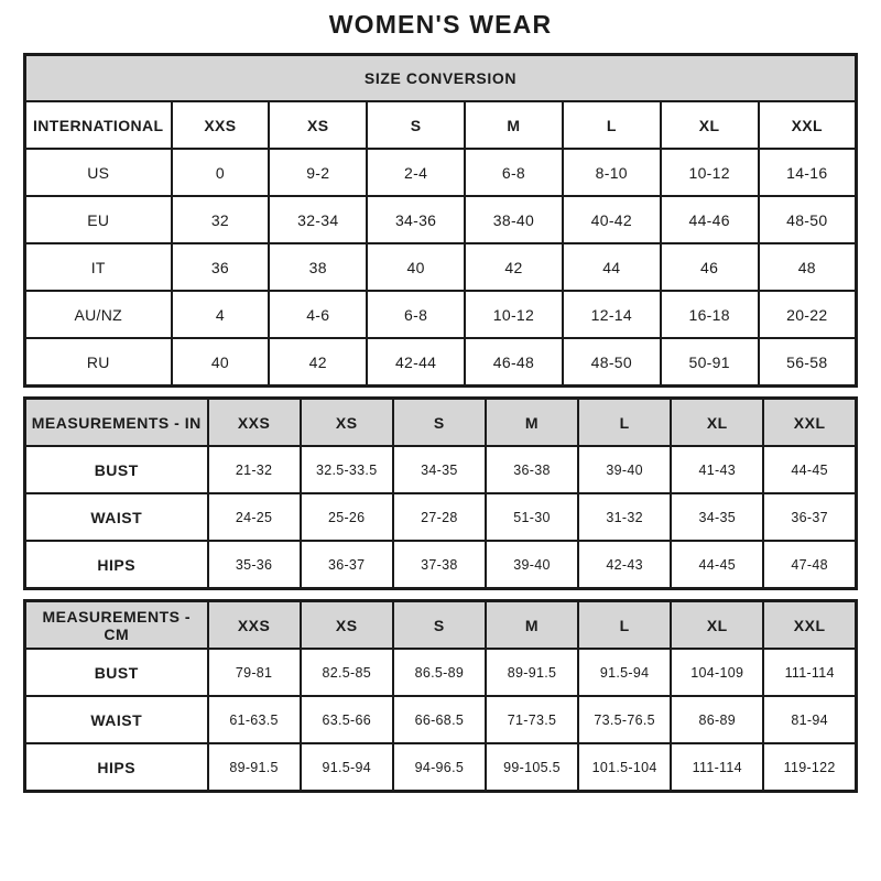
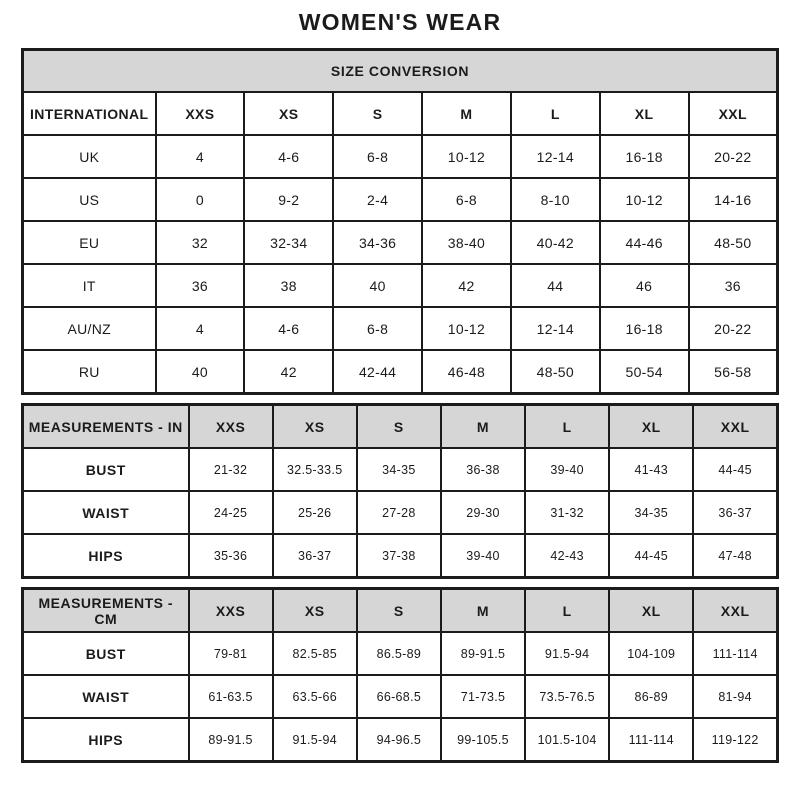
  WOMEN'S WEAR
  SIZE CONVERSION
  INTERNATIONAL	XXS	XS	S	M	L	XL	XXL
+ UK	4	4-6	6-8	10-12	12-14	16-18	20-22
  US	0	9-2	2-4	6-8	8-10	10-12	14-16
  EU	32	32-34	34-36	38-40	40-42	44-46	48-50
- IT	36	38	40	42	44	46	48
+ IT	36	38	40	42	44	46	36
  AU/NZ	4	4-6	6-8	10-12	12-14	16-18	20-22
- RU	40	42	42-44	46-48	48-50	50-91	56-58
+ RU	40	42	42-44	46-48	48-50	50-54	56-58
  MEASUREMENTS - IN	XXS	XS	S	M	L	XL	XXL
  BUST	21-32	32.5-33.5	34-35	36-38	39-40	41-43	44-45
- WAIST	24-25	25-26	27-28	51-30	31-32	34-35	36-37
+ WAIST	24-25	25-26	27-28	29-30	31-32	34-35	36-37
  HIPS	35-36	36-37	37-38	39-40	42-43	44-45	47-48
  MEASUREMENTS - CM	XXS	XS	S	M	L	XL	XXL
  BUST	79-81	82.5-85	86.5-89	89-91.5	91.5-94	104-109	111-114
  WAIST	61-63.5	63.5-66	66-68.5	71-73.5	73.5-76.5	86-89	81-94
  HIPS	89-91.5	91.5-94	94-96.5	99-105.5	101.5-104	111-114	119-122
